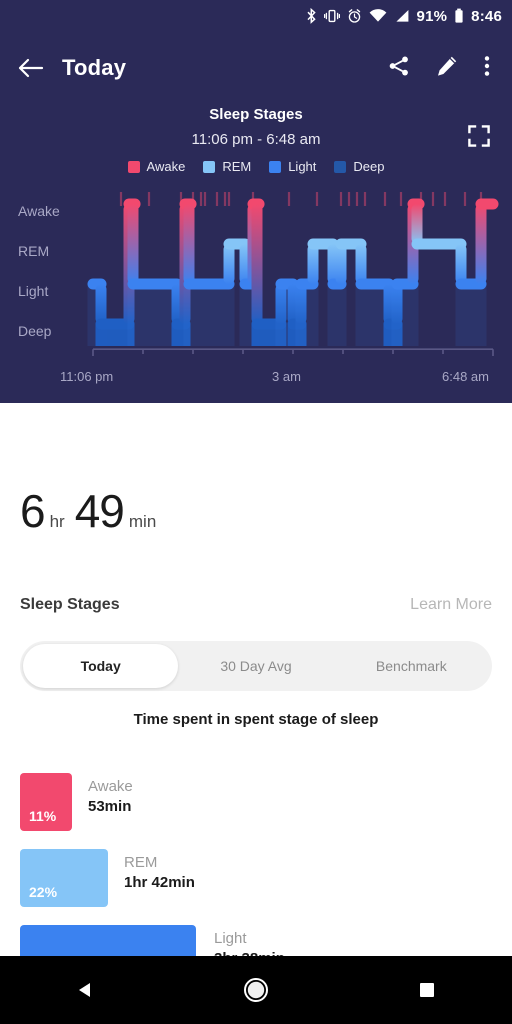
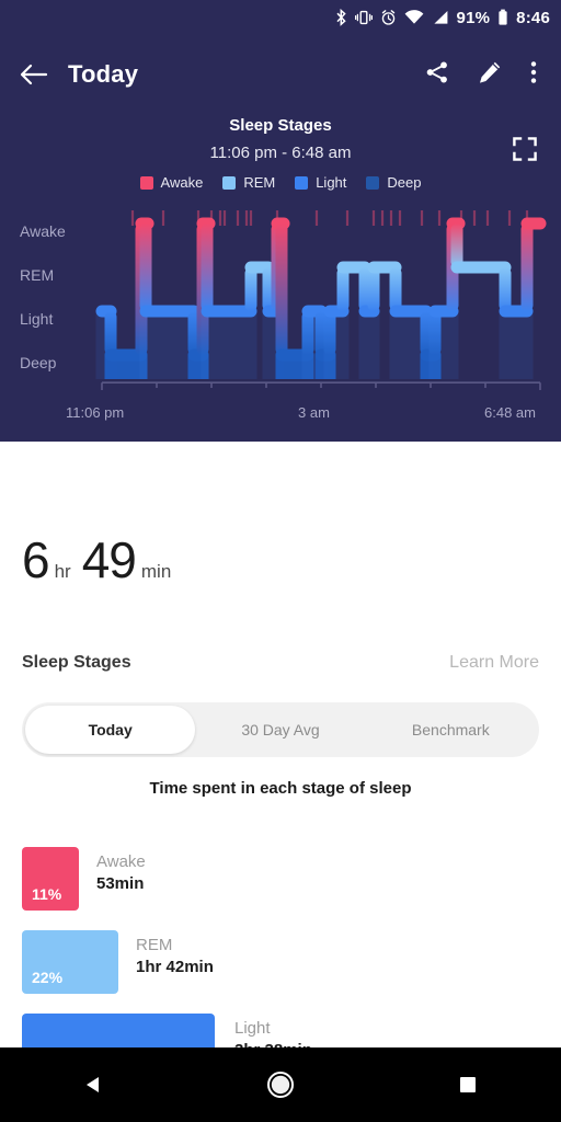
  91%
  8:46
  Today
  Sleep Stages
  11:06 pm - 6:48 am
  Awake
  REM
  Light
  Deep
  Awake
  REM
  Light
  Deep
  11:06 pm
  3 am
  6:48 am
  6
  hr
  49
  min
  Sleep Stages
  Learn More
  Today
  30 Day Avg
  Benchmark
- Time spent in spent stage of sleep
+ Time spent in each stage of sleep
  11%
  Awake
  53min
  22%
  REM
  1hr 42min
  Light
